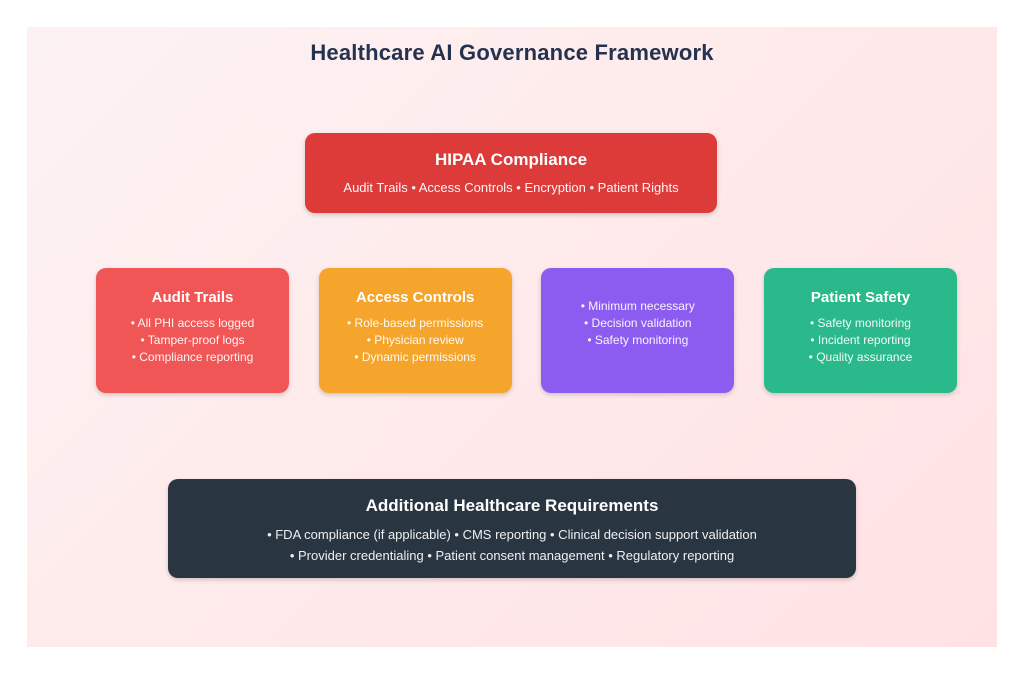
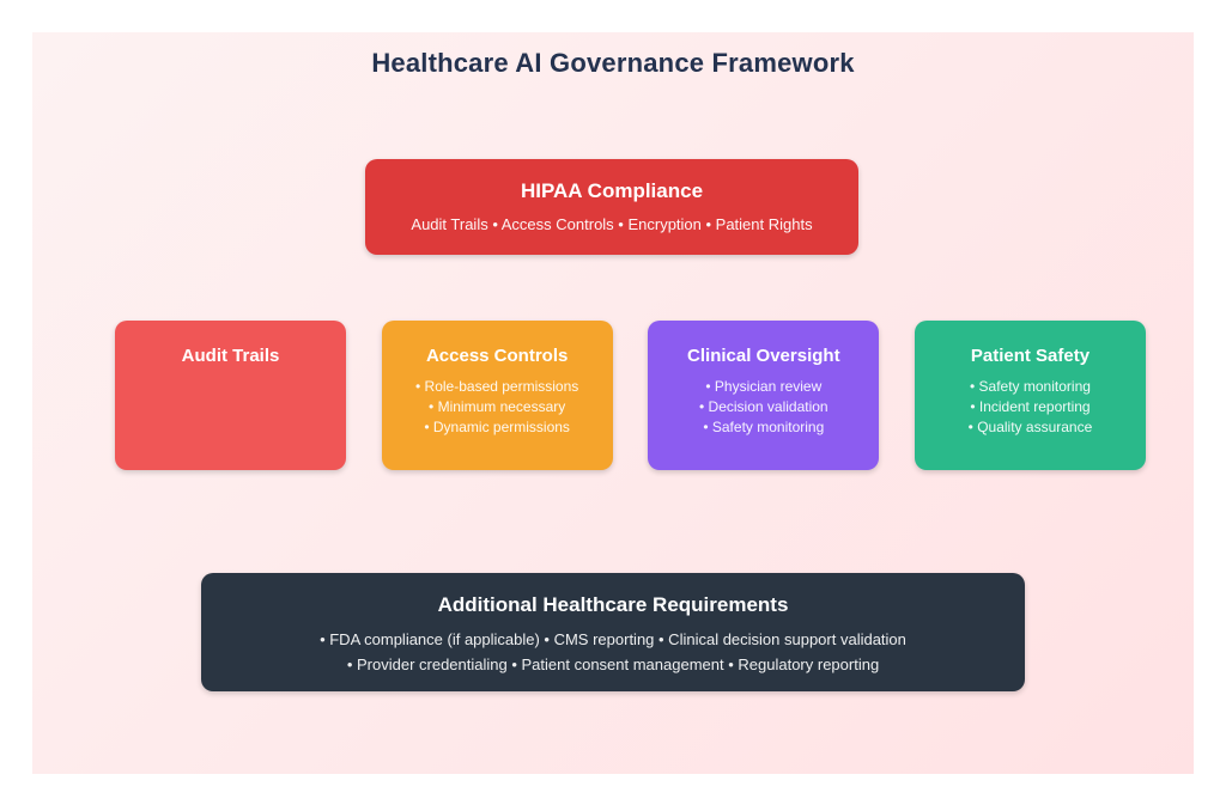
  Healthcare AI Governance Framework
  HIPAA Compliance
  Audit Trails • Access Controls • Encryption • Patient Rights
  Audit Trails
- • All PHI access logged
- • Tamper-proof logs
- • Compliance reporting
  Access Controls
  • Role-based permissions
- • Physician review
+ • Minimum necessary
  • Dynamic permissions
+ Clinical Oversight
- • Minimum necessary
+ • Physician review
  • Decision validation
  • Safety monitoring
  Patient Safety
  • Safety monitoring
  • Incident reporting
  • Quality assurance
  Additional Healthcare Requirements
  • FDA compliance (if applicable) • CMS reporting • Clinical decision support validation
  • Provider credentialing • Patient consent management • Regulatory reporting
